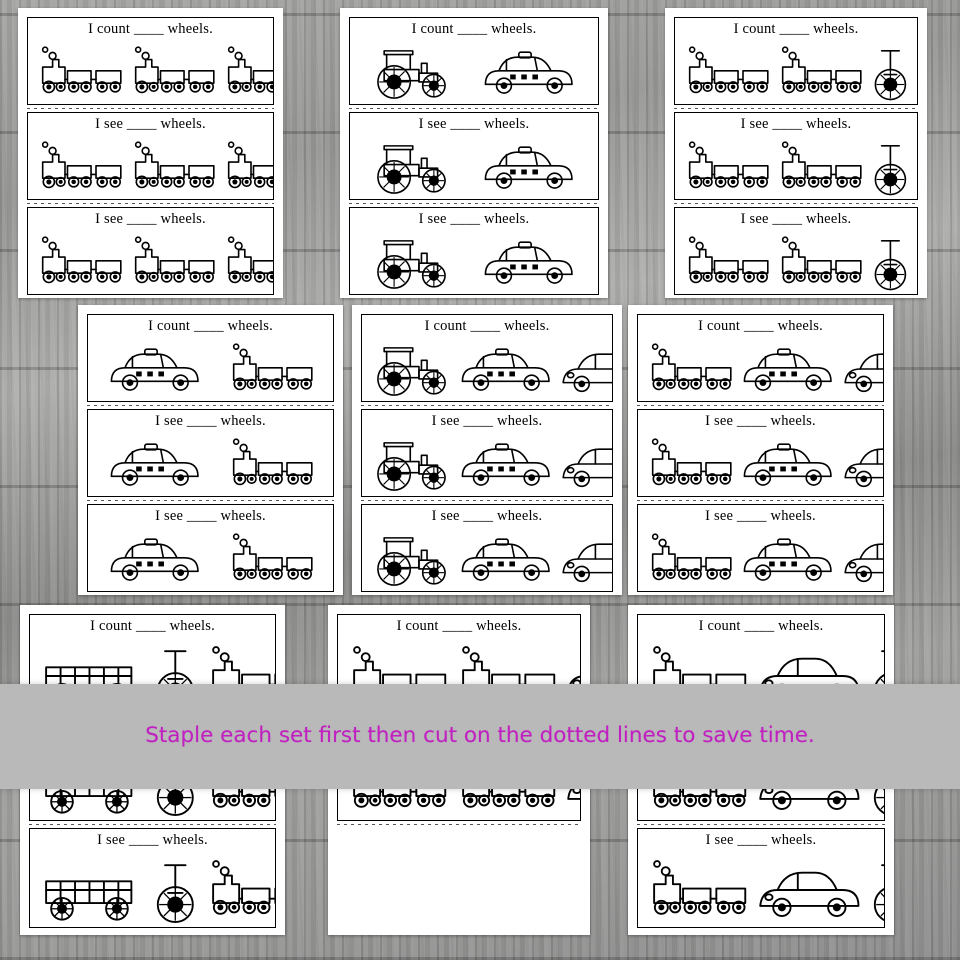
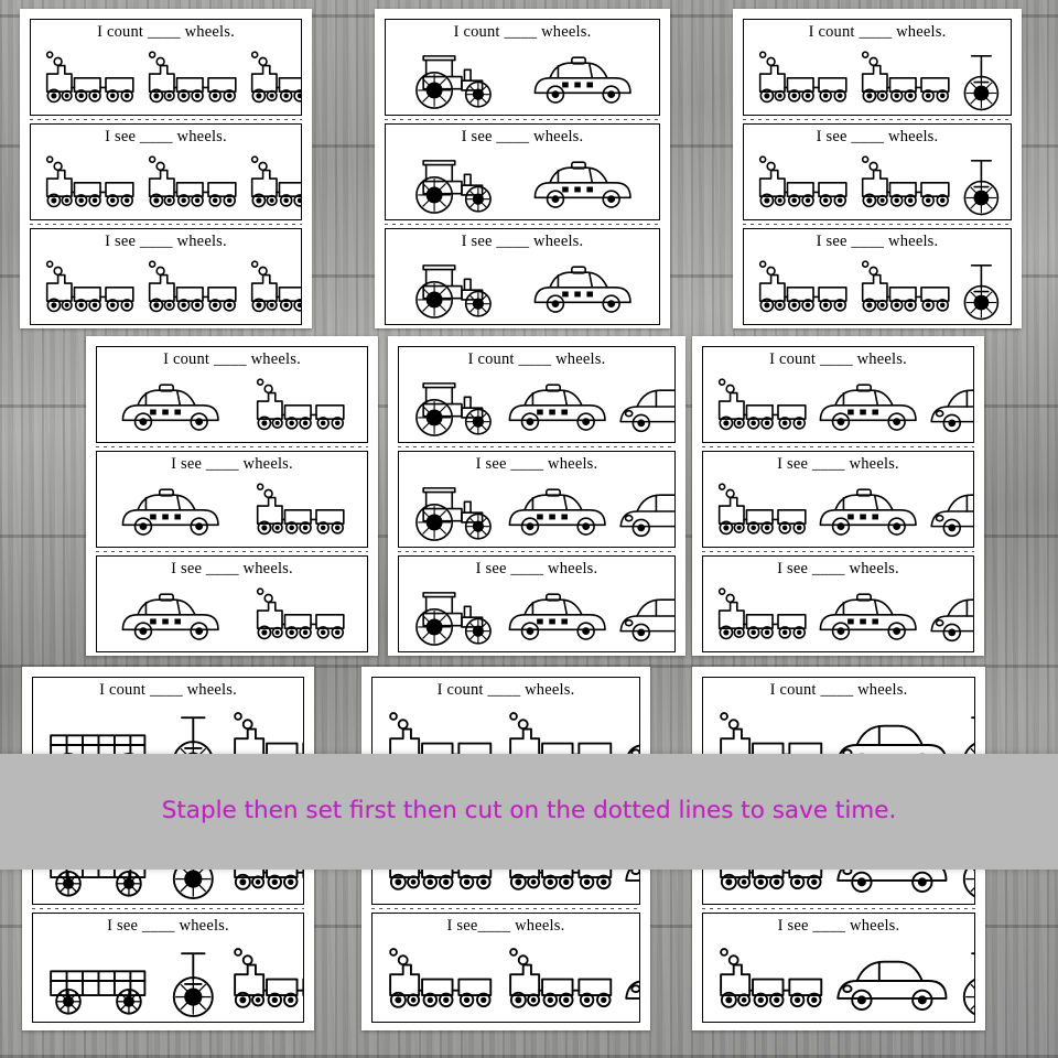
  I count ____ wheels.
  I see ____ wheels.
  I see ____ wheels.
  I count ____ wheels.
  I see ____ wheels.
  I see ____ wheels.
  I count ____ wheels.
  I see ____ wheels.
  I see ____ wheels.
  I count ____ wheels.
  I see ____ wheels.
  I see ____ wheels.
  I count ____ wheels.
  I see ____ wheels.
  I see ____ wheels.
  I count ____ wheels.
  I see ____ wheels.
  I see ____ wheels.
  I count ____ wheels.
  I see ____ wheels.
  I count ____ wheels.
+ I see____ wheels.
  I count ____ wheels.
  I see ____ wheels.
- Staple each set first then cut on the dotted lines to save time.
+ Staple then set first then cut on the dotted lines to save time.
